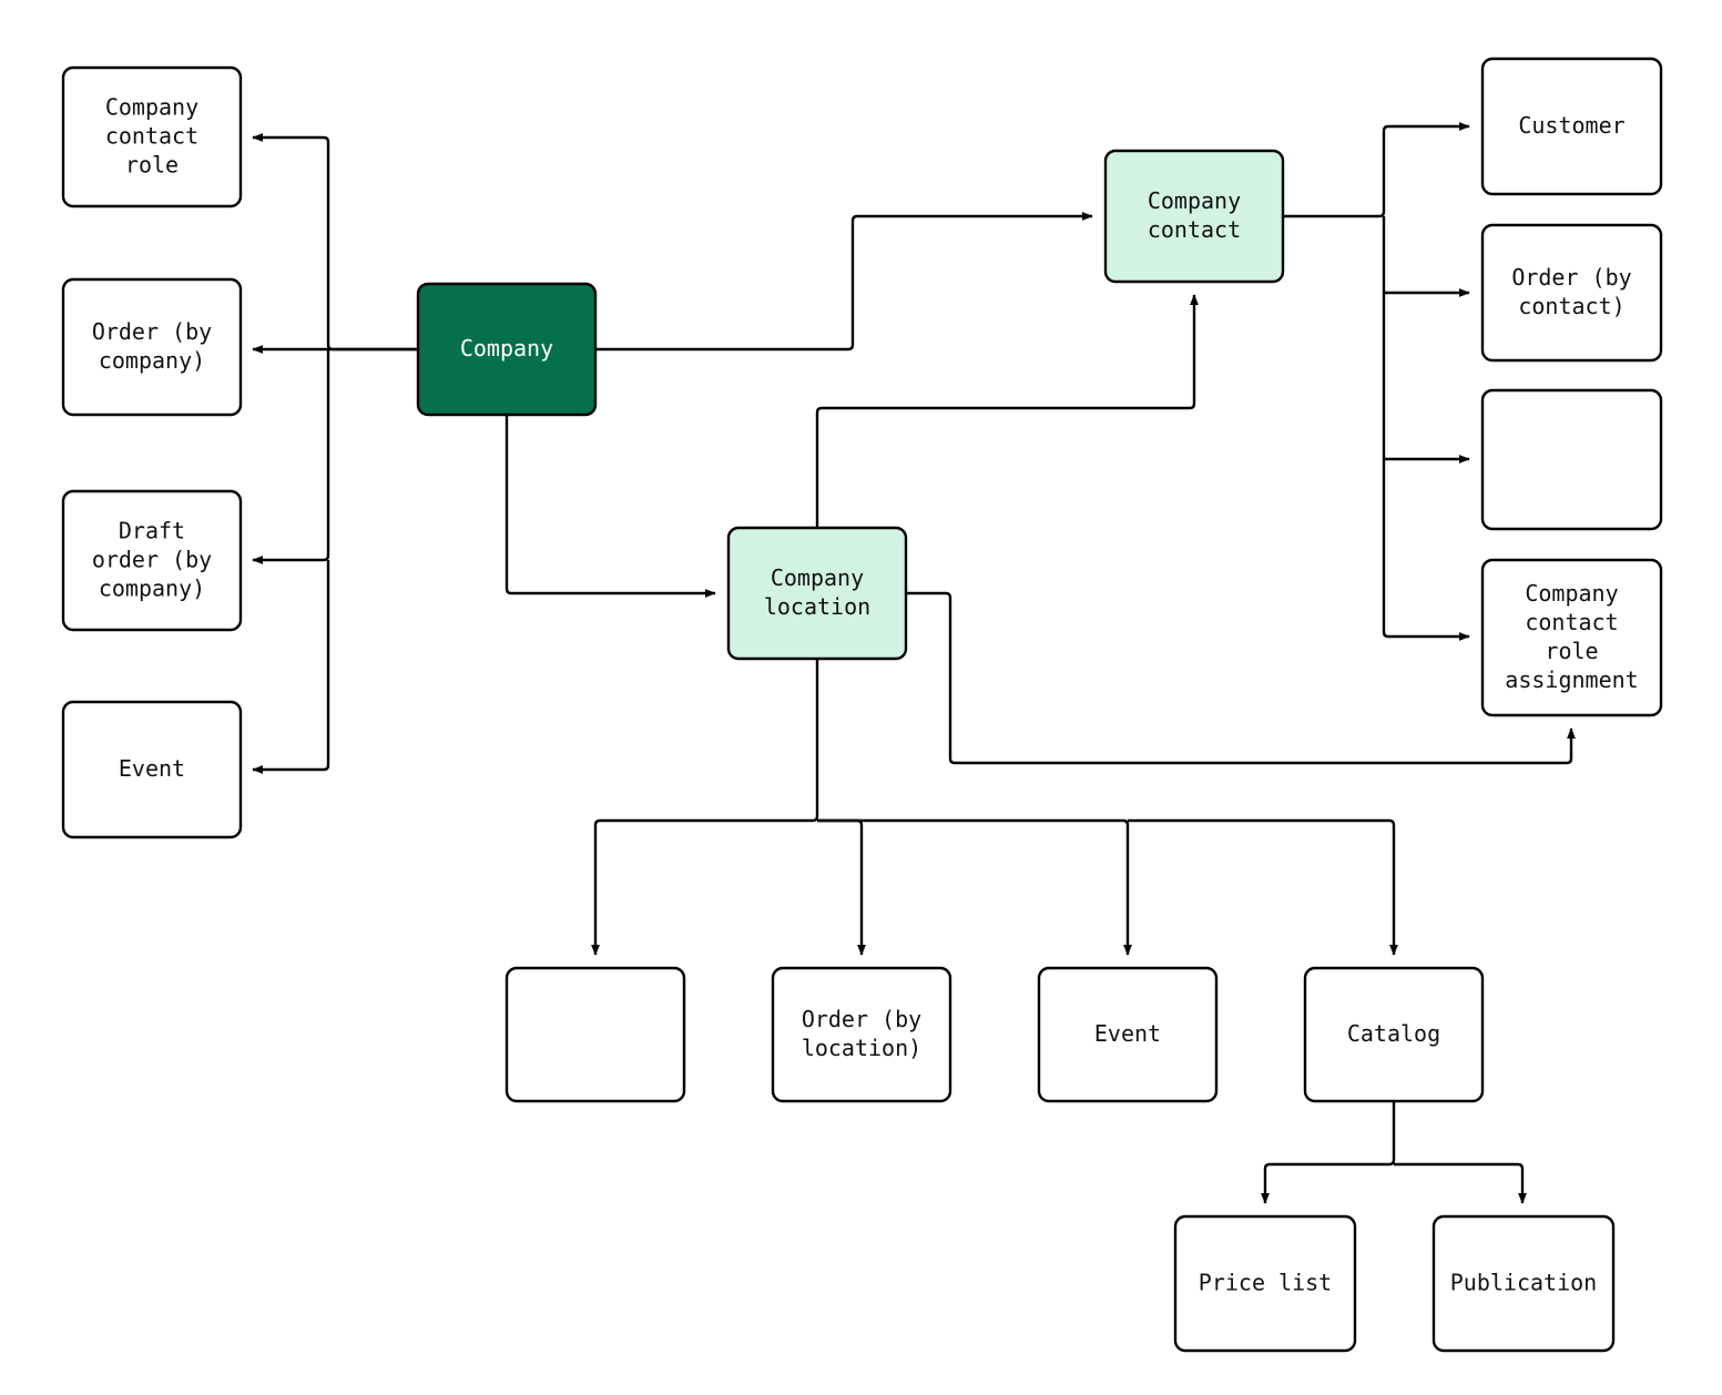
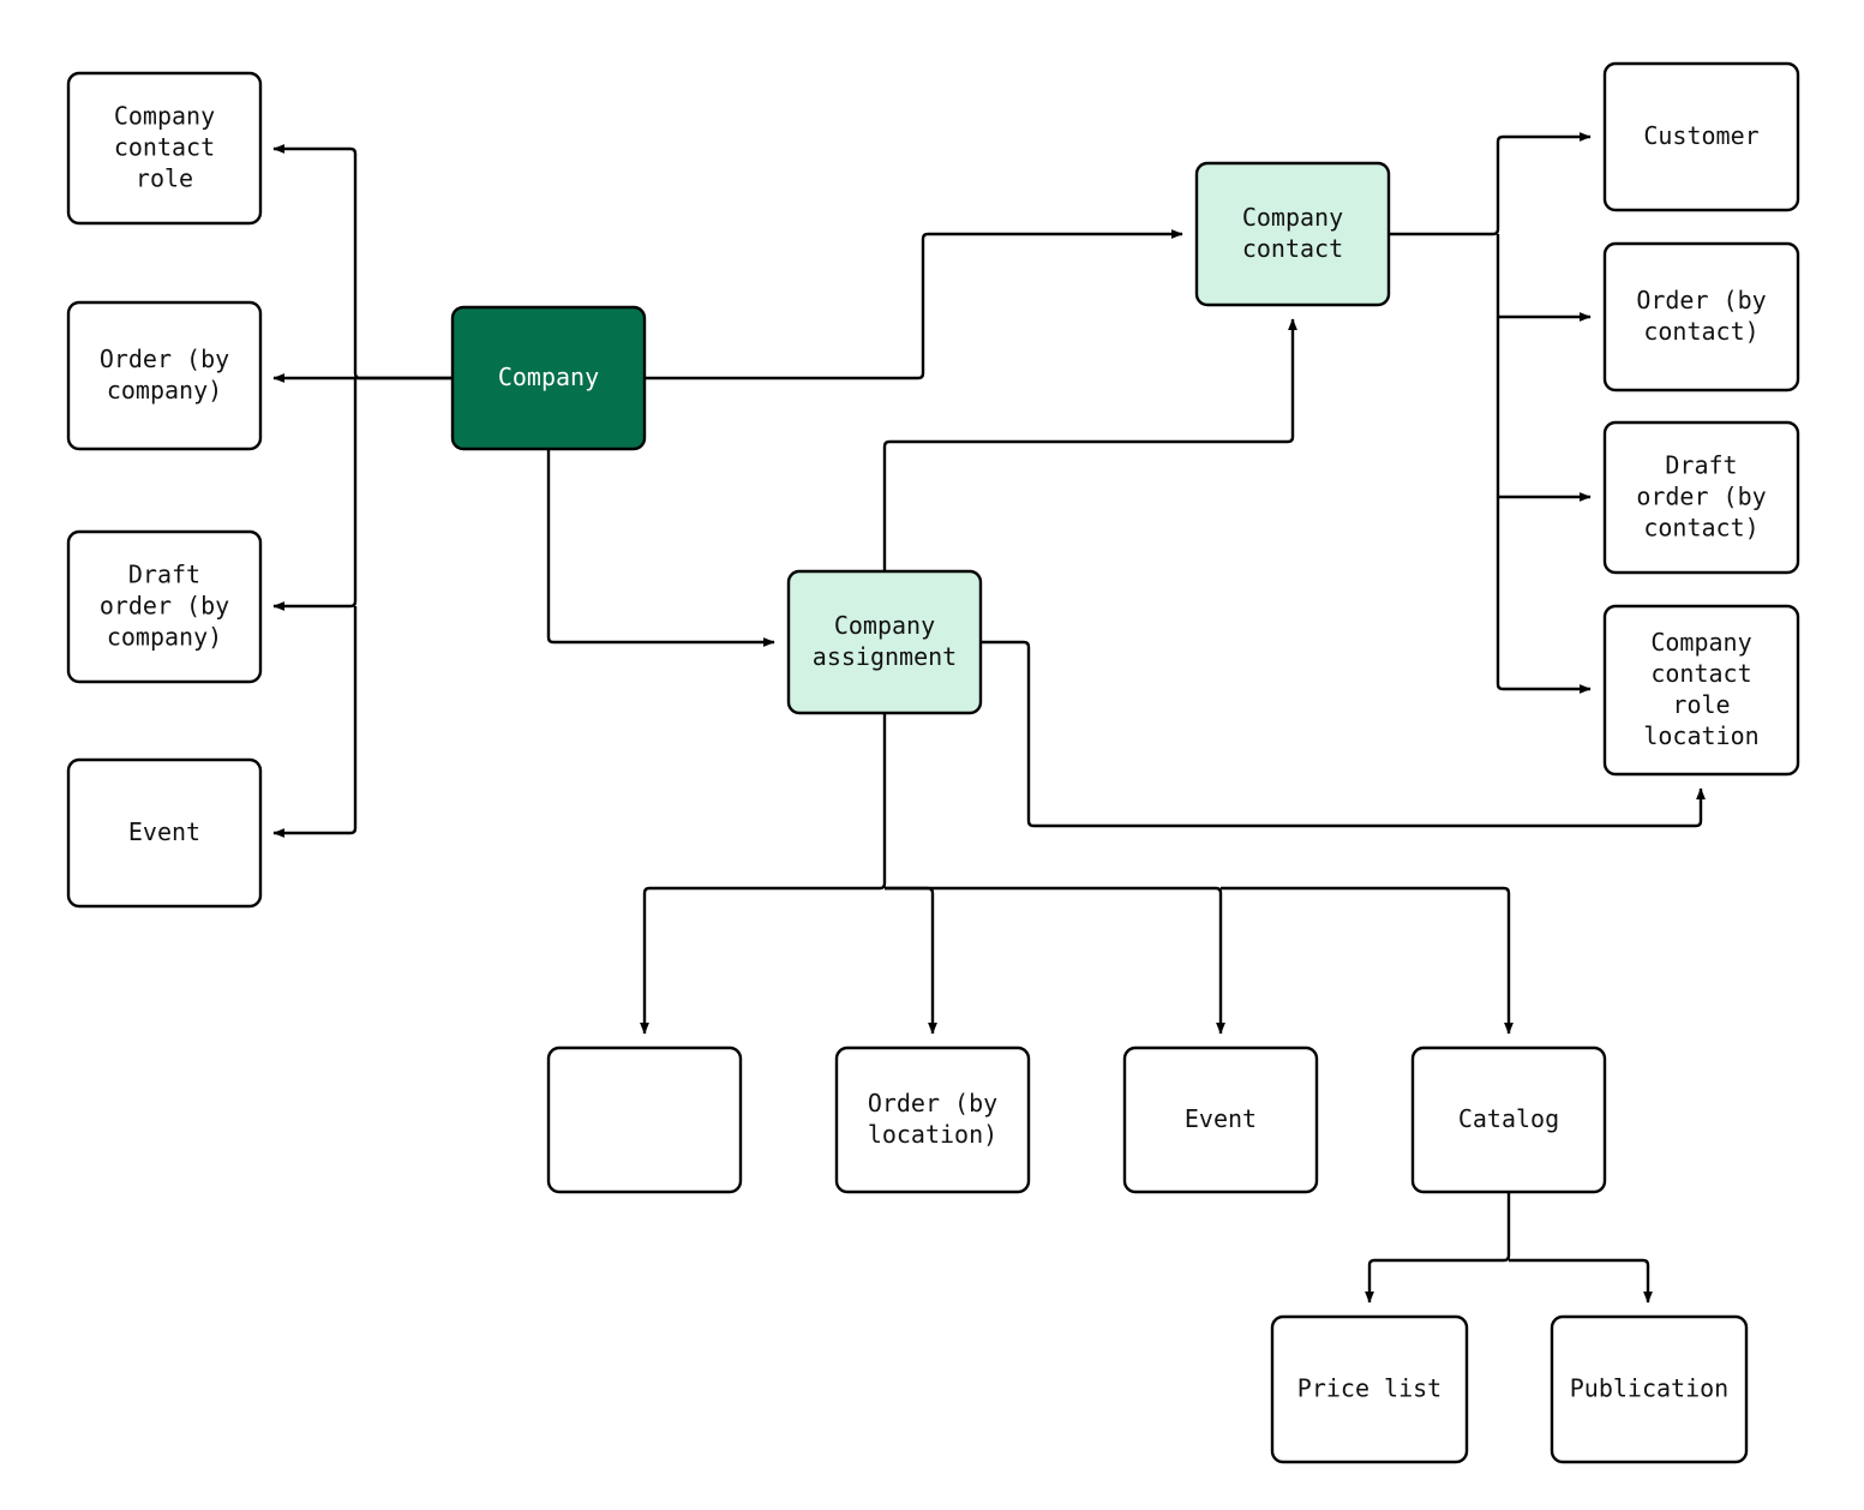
  Company
  Company contact role
  Order (by company)
  Draft order (by company)
  Event
  Company contact
- Company location
+ Company assignment
  Customer
  Order (by contact)
+ Draft order (by contact)
- Company contact role assignment
+ Company contact role location
  Order (by location)
  Event
  Catalog
  Price list
  Publication
